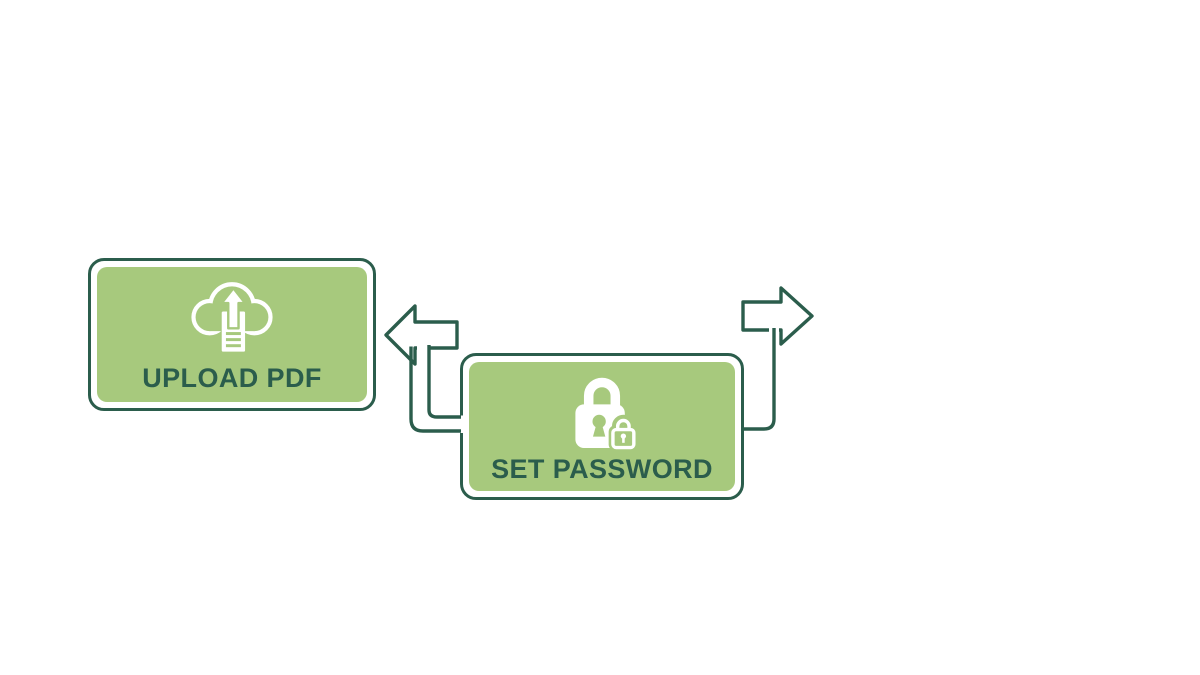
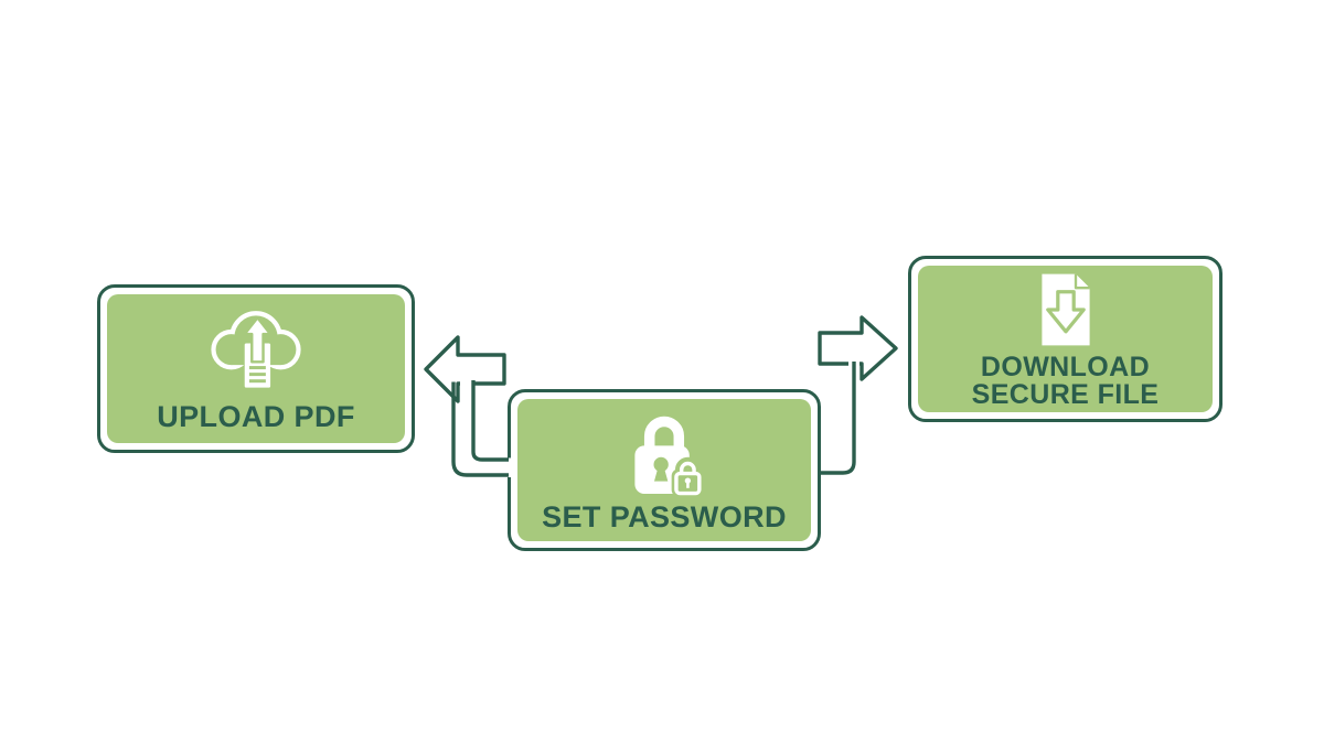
  UPLOAD PDF
  SET PASSWORD
+ DOWNLOAD
+ SECURE FILE
